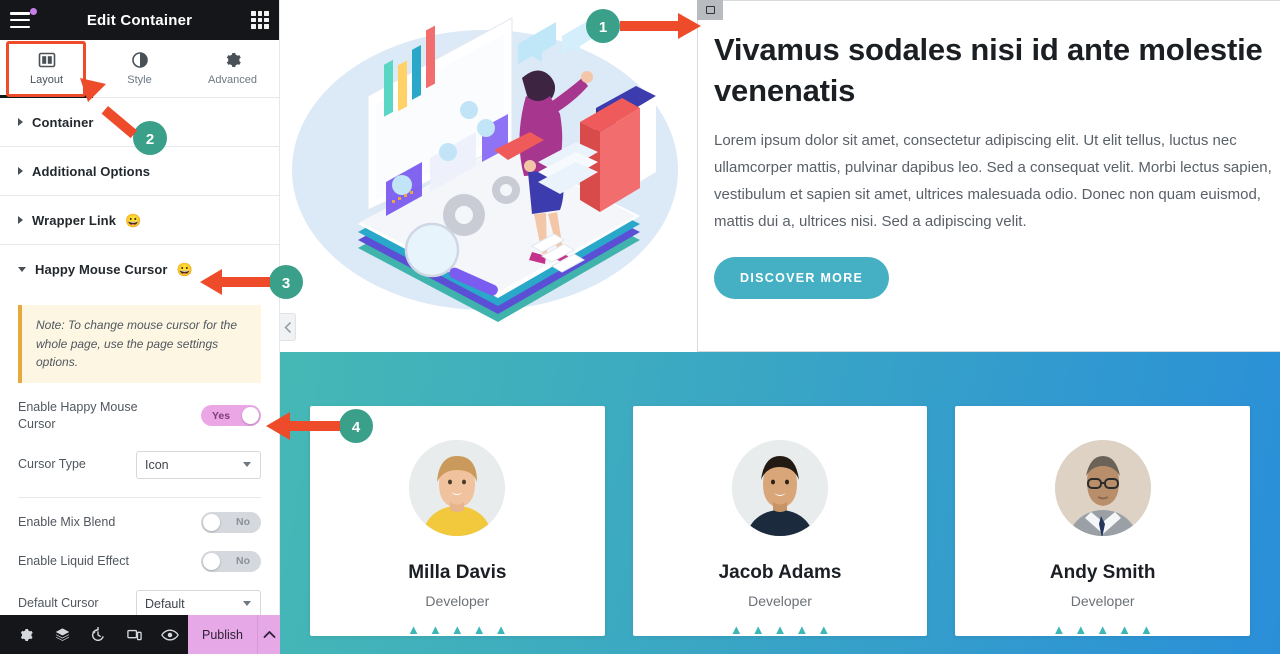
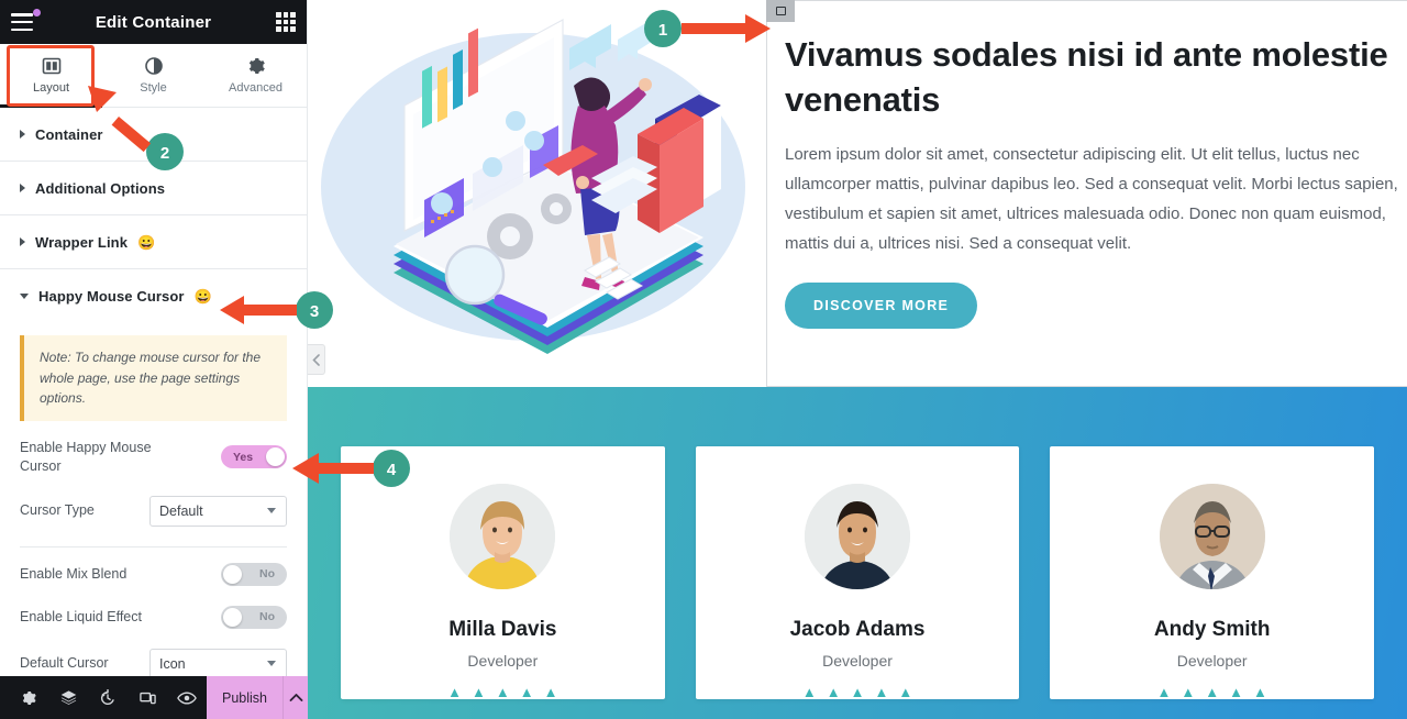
  Vivamus sodales nisi id ante molestie venenatis
- Lorem ipsum dolor sit amet, consectetur adipiscing elit. Ut elit tellus, luctus nec ullamcorper mattis, pulvinar dapibus leo. Sed a consequat velit. Morbi lectus sapien, vestibulum et sapien sit amet, ultrices malesuada odio. Donec non quam euismod, mattis dui a, ultrices nisi. Sed a adipiscing velit.
+ Lorem ipsum dolor sit amet, consectetur adipiscing elit. Ut elit tellus, luctus nec ullamcorper mattis, pulvinar dapibus leo. Sed a consequat velit. Morbi lectus sapien, vestibulum et sapien sit amet, ultrices malesuada odio. Donec non quam euismod, mattis dui a, ultrices nisi. Sed a consequat velit.
  DISCOVER MORE
  Milla Davis
  Developer
  ▲
  ▲
  ▲
  ▲
  ▲
  Jacob Adams
  Developer
  ▲
  ▲
  ▲
  ▲
  ▲
  Andy Smith
  Developer
  ▲
  ▲
  ▲
  ▲
  ▲
  Edit Container
  Layout
  Style
  Advanced
  Container
  Additional Options
  Wrapper Link
  😀
  Happy Mouse Cursor
  😀
  Note: To change mouse cursor for the whole page, use the page settings options.
  Enable Happy Mouse Cursor
  Yes
  Cursor Type
- Icon
+ Default
  Enable Mix Blend
  No
  Enable Liquid Effect
  No
  Default Cursor
- Default
+ Icon
  Publish
  1
  2
  3
  4
